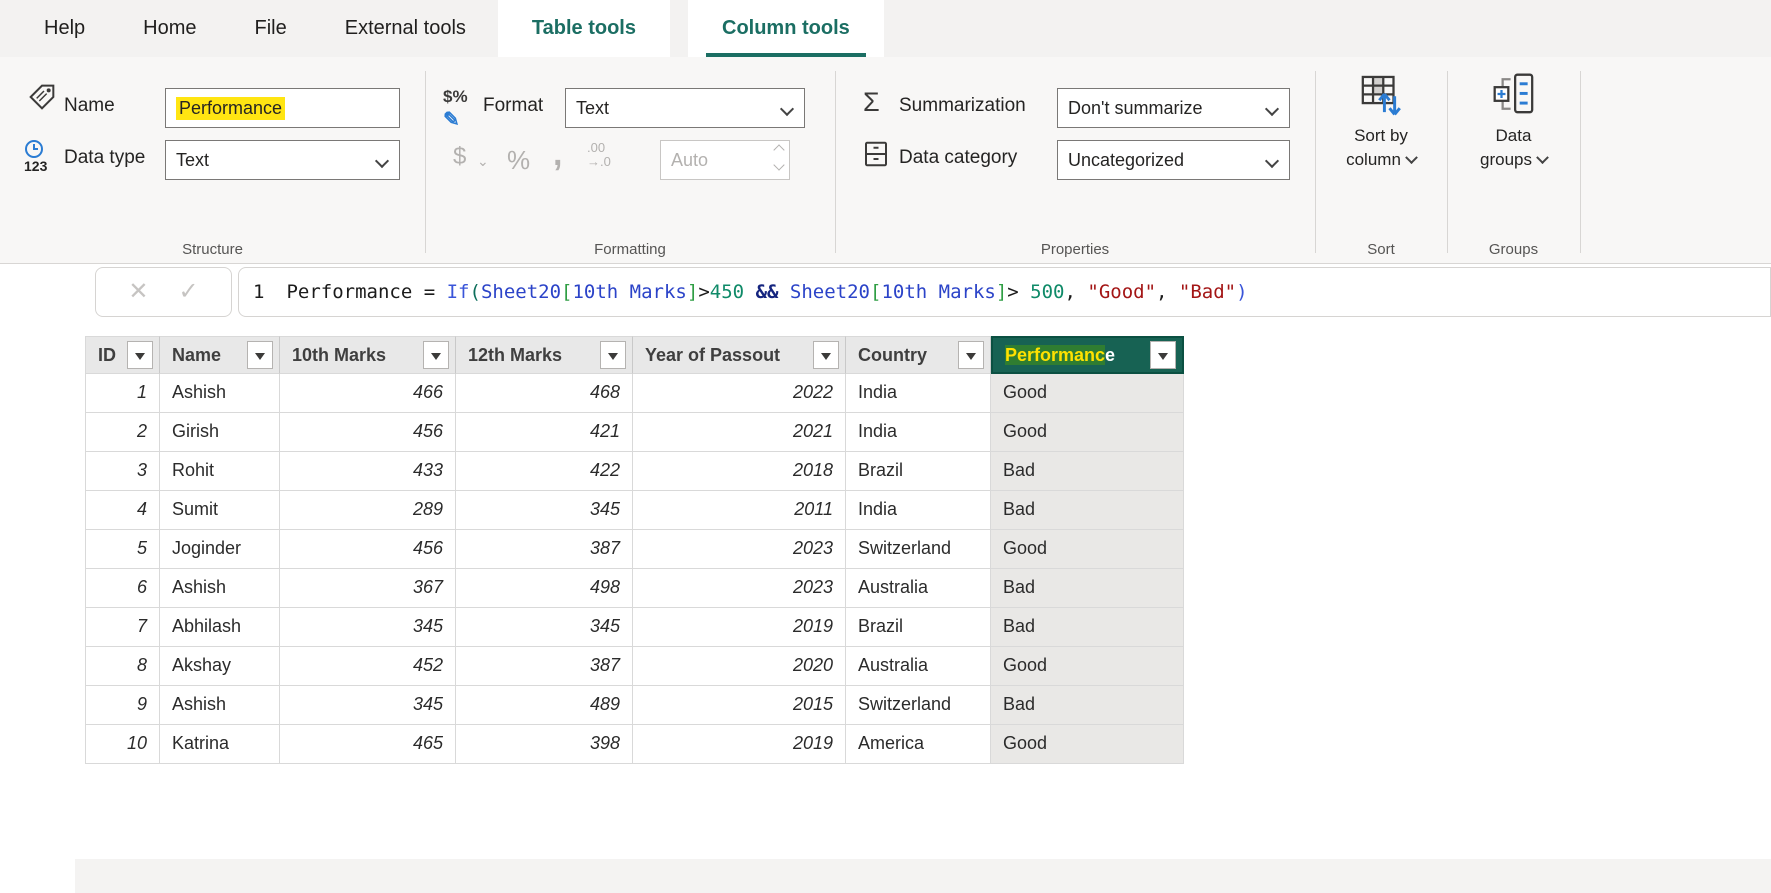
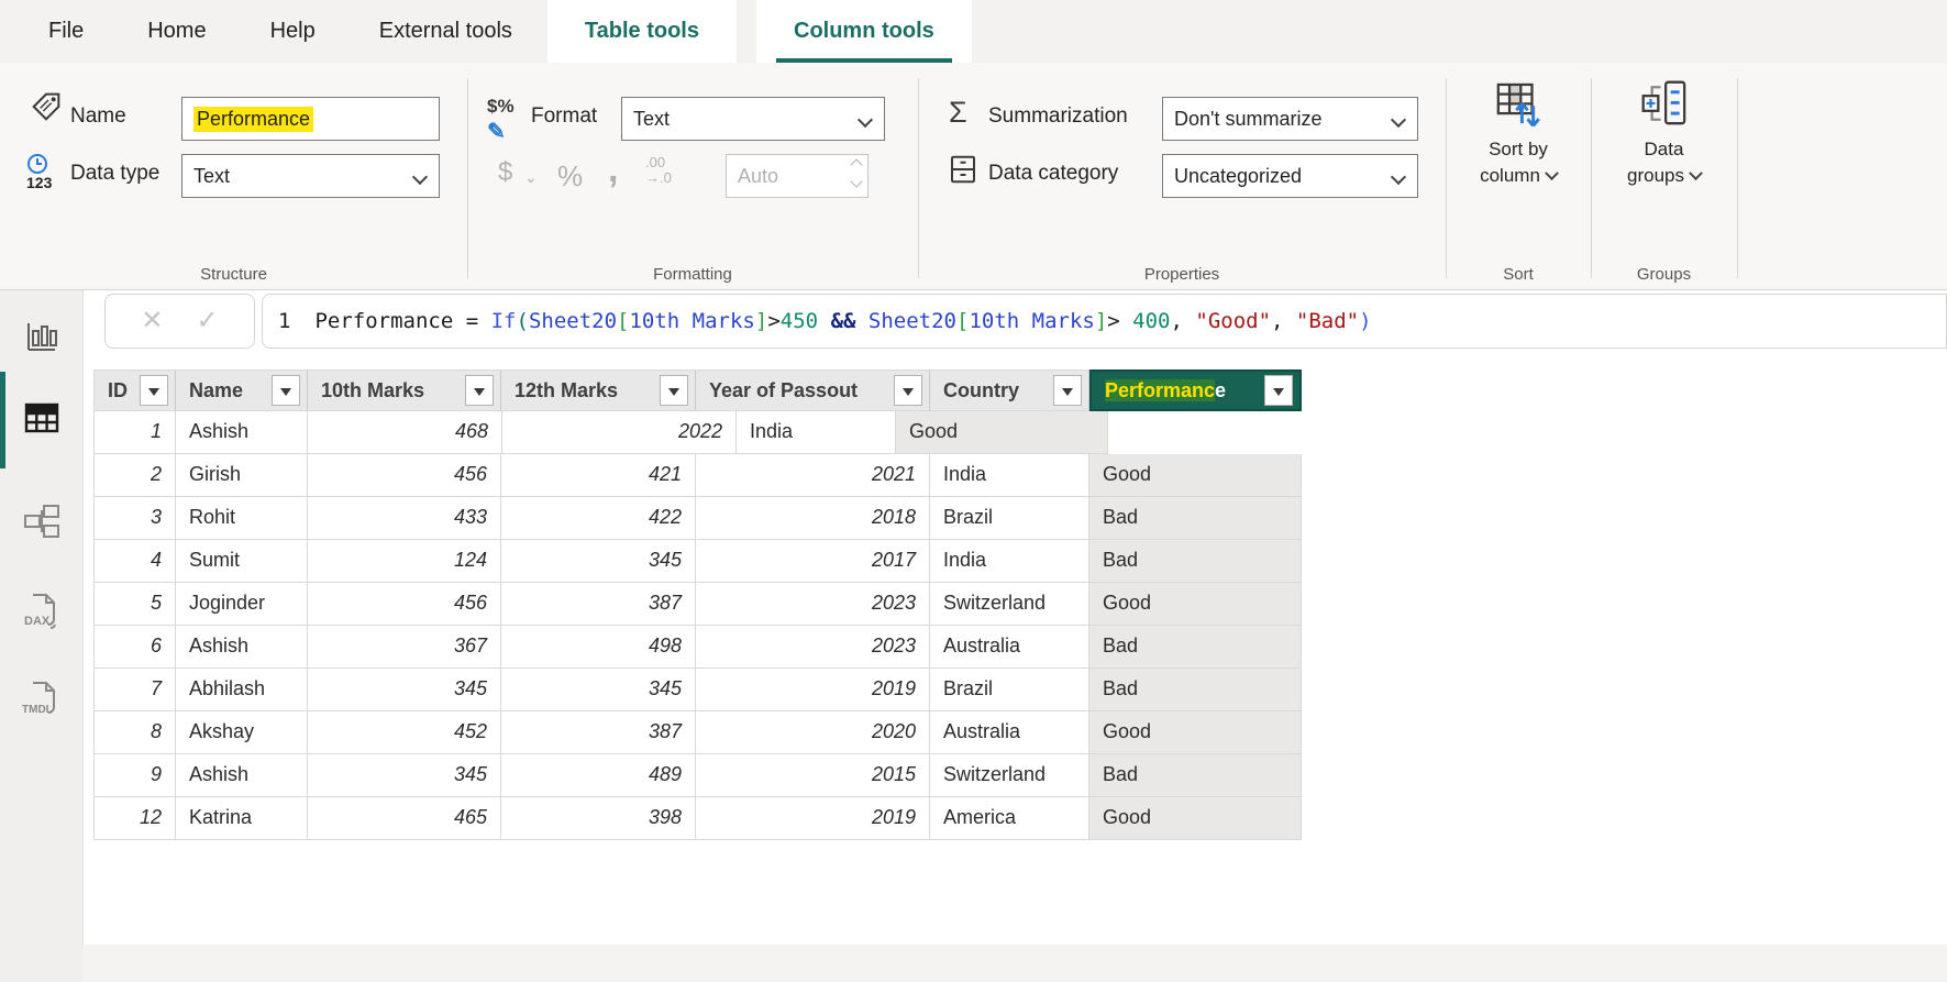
- Help
+ File
  Home
- File
+ Help
  External tools
  Table tools
  Column tools
  Name
  Performance
  123
  Data type
  Text
  Structure
  $%
  ✎
  Format
  Text
  $
  ⌄
  %
  ,
  .00
  →.0
  Auto
  Formatting
  Σ
  Summarization
  Don't summarize
  Data category
  Uncategorized
  Properties
  Sort by
  column
  Sort
  Data
  groups
  Groups
+ DAX
+ TMDL
  ✕
  ✓
- 1 Performance = If(Sheet20[10th Marks]>450 && Sheet20[10th Marks]> 500, "Good", "Bad")
+ 1 Performance = If(Sheet20[10th Marks]>450 && Sheet20[10th Marks]> 400, "Good", "Bad")
  ID
  Name
  10th Marks
  12th Marks
  Year of Passout
  Country
  Performance
  1
  Ashish
- 466
  468
  2022
  India
  Good
  2
  Girish
  456
  421
  2021
  India
  Good
  3
  Rohit
  433
  422
  2018
  Brazil
  Bad
  4
  Sumit
- 289
+ 124
  345
- 2011
+ 2017
  India
  Bad
  5
  Joginder
  456
  387
  2023
  Switzerland
  Good
  6
  Ashish
  367
  498
  2023
  Australia
  Bad
  7
  Abhilash
  345
  345
  2019
  Brazil
  Bad
  8
  Akshay
  452
  387
  2020
  Australia
  Good
  9
  Ashish
  345
  489
  2015
  Switzerland
  Bad
- 10
+ 12
  Katrina
  465
  398
  2019
  America
  Good
